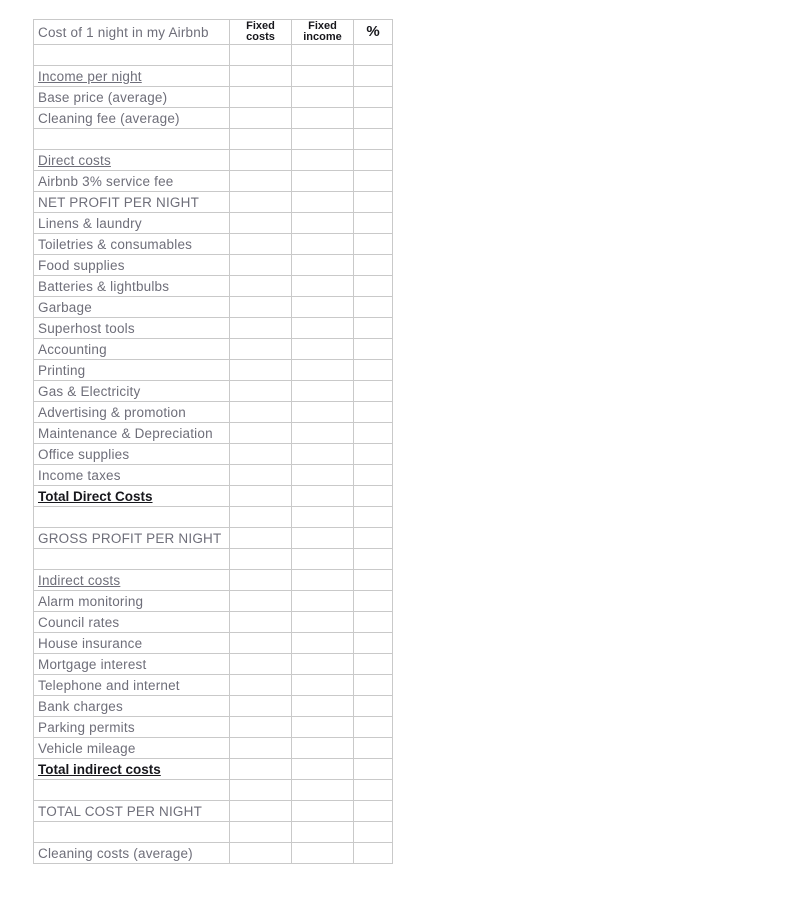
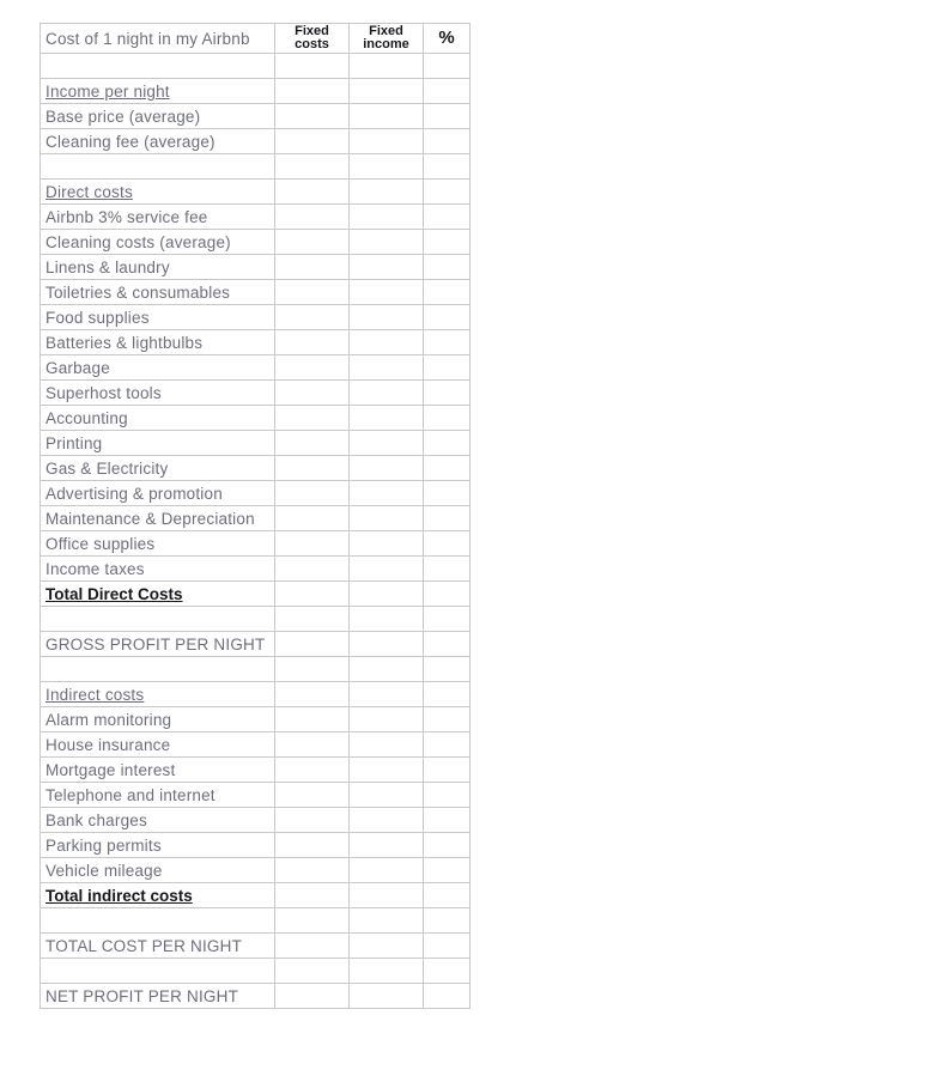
  Cost of 1 night in my Airbnb	Fixed costs	Fixed income	%
  Income per night
  Base price (average)
  Cleaning fee (average)
  Direct costs
  Airbnb 3% service fee
- NET PROFIT PER NIGHT
+ Cleaning costs (average)
  Linens & laundry
  Toiletries & consumables
  Food supplies
  Batteries & lightbulbs
  Garbage
  Superhost tools
  Accounting
  Printing
  Gas & Electricity
  Advertising & promotion
  Maintenance & Depreciation
  Office supplies
  Income taxes
  Total Direct Costs
  GROSS PROFIT PER NIGHT
  Indirect costs
  Alarm monitoring
- Council rates
  House insurance
  Mortgage interest
  Telephone and internet
  Bank charges
  Parking permits
  Vehicle mileage
  Total indirect costs
  TOTAL COST PER NIGHT
- Cleaning costs (average)
+ NET PROFIT PER NIGHT
